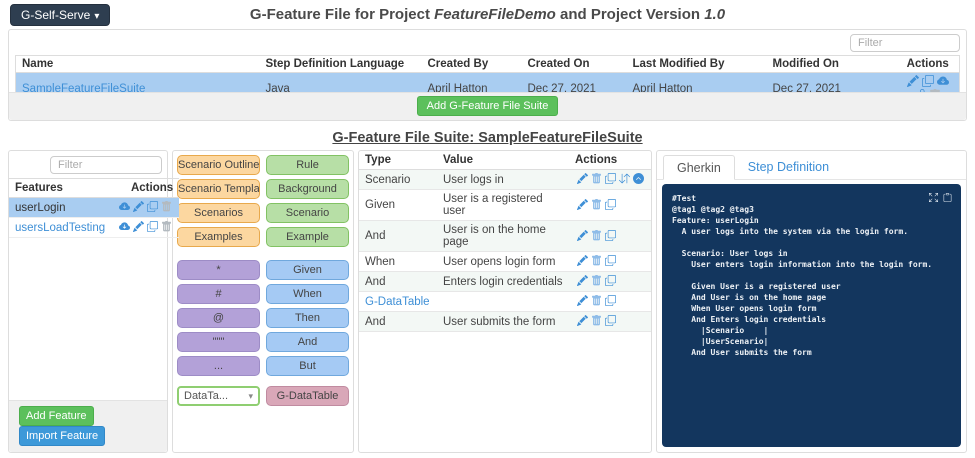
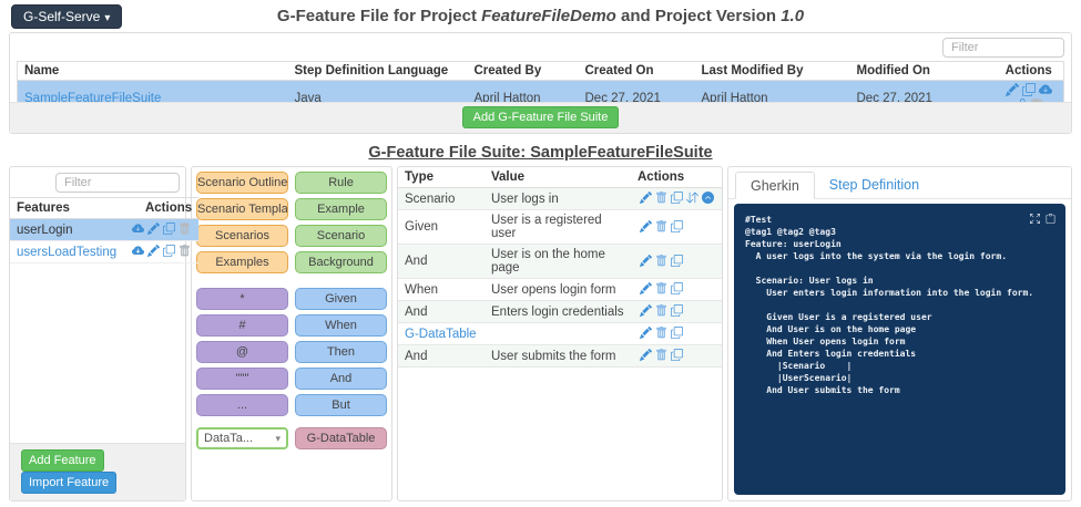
  G-Self-Serve ▾
  G-Feature File for Project FeatureFileDemo and Project Version 1.0
  Filter
  Name	Step Definition Language	Created By	Created On	Last Modified By	Modified On	Actions
  SampleFeatureFileSuite	Java	April Hatton	Dec 27, 2021	April Hatton	Dec 27, 2021
  Add G-Feature File Suite
  G-Feature File Suite: SampleFeatureFileSuite
  Filter
  Features	Actions
  userLogin
  usersLoadTesting
  Add FeatureImport Feature
  Scenario Outline
  Rule
  Scenario Templa
- Background
+ Example
  Scenarios
  Scenario
  Examples
- Example
+ Background
  *
  Given
  #
  When
  @
  Then
  """
  And
  ...
  But
  DataTa...
  ▾
  G-DataTable
  Type	Value	Actions
  Scenario	User logs in
  Given	User is a registered user
  And	User is on the home page
  When	User opens login form
  And	Enters login credentials
  G-DataTable
  And	User submits the form
  Gherkin
  Step Definition
  #Test
  @tag1 @tag2 @tag3
  Feature: userLogin
  A user logs into the system via the login form.
  Scenario: User logs in
  User enters login information into the login form.
  Given User is a registered user
  And User is on the home page
  When User opens login form
  And Enters login credentials
  |Scenario |
  |UserScenario|
  And User submits the form
